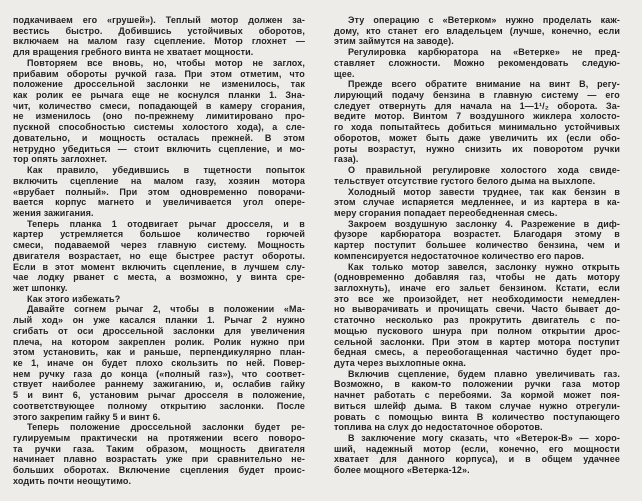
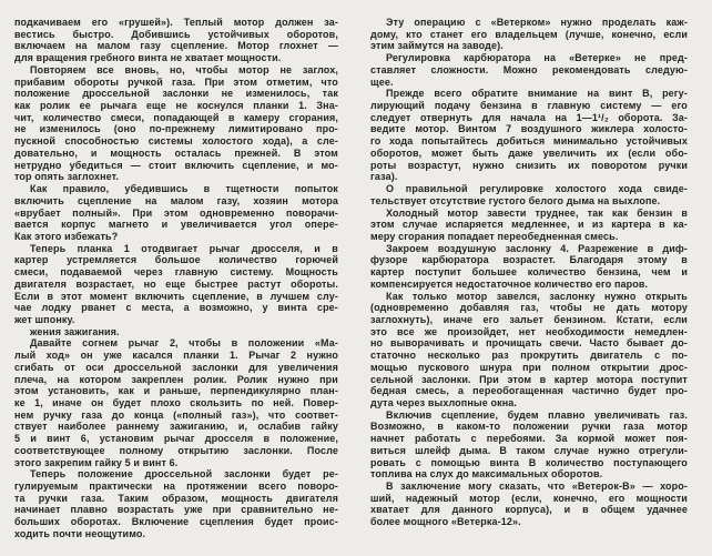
  подкачиваем
  его
  «грушей»).
  Теплый
  мотор
  должен
  за-
  вестись
  быстро.
  Добившись
  устойчивых
  оборотов,
  включаем
  на
  малом
  газу
  сцепление.
  Мотор
  глохнет
  —
  для вращения гребного винта не хватает мощности.
  Повторяем
  все
  вновь,
  но,
  чтобы
  мотор
  не
  заглох,
  прибавим
  обороты
  ручкой
  газа.
  При
  этом
  отметим,
  что
  положение
  дроссельной
  заслонки
  не
  изменилось,
  так
  как
  ролик
  ее
  рычага
  еще
  не
  коснулся
  планки
  1.
  Зна-
  чит,
  количество
  смеси,
  попадающей
  в
  камеру
  сгорания,
  не
  изменилось
  (оно
  по-прежнему
  лимитировано
  про-
  пускной
  способностью
  системы
  холостого
  хода),
  а
  сле-
  довательно,
  и
  мощность
  осталась
  прежней.
  В
  этом
  нетрудно
  убедиться
  —
  стоит
  включить
  сцепление,
  и
  мо-
  тор опять заглохнет.
  Как
  правило,
  убедившись
  в
  тщетности
  попыток
  включить
  сцепление
  на
  малом
  газу,
  хозяин
  мотора
  «врубает
  полный».
  При
  этом
  одновременно
  поворачи-
  вается
  корпус
  магнето
  и
  увеличивается
  угол
  опере-
- жения зажигания.
+ Как этого избежать?
  Теперь
  планка
  1
  отодвигает
  рычаг
  дросселя,
  и
  в
  картер
  устремляется
  большое
  количество
  горючей
  смеси,
  подаваемой
  через
  главную
  систему.
  Мощность
  двигателя
  возрастает,
  но
  еще
  быстрее
  растут
  обороты.
  Если
  в
  этот
  момент
  включить
  сцепление,
  в
  лучшем
  слу-
  чае
  лодку
  рванет
  с
  места,
  а
  возможно,
  у
  винта
  сре-
  жет шпонку.
- Как этого избежать?
+ жения зажигания.
  Давайте
  согнем
  рычаг
  2,
  чтобы
  в
  положении
  «Ма-
  лый
  ход»
  он
  уже
  касался
  планки
  1.
  Рычаг
  2
  нужно
  сгибать
  от
  оси
  дроссельной
  заслонки
  для
  увеличения
  плеча,
  на
  котором
  закреплен
  ролик.
  Ролик
  нужно
  при
  этом
  установить,
  как
  и
  раньше,
  перпендикулярно
  план-
  ке
  1,
  иначе
  он
  будет
  плохо
  скользить
  по
  ней.
  Повер-
  нем
  ручку
  газа
  до
  конца
  («полный
  газ»),
  что
  соответ-
  ствует
  наиболее
  раннему
  зажиганию,
  и,
  ослабив
  гайку
  5
  и
  винт
  6,
  установим
  рычаг
  дросселя
  в
  положение,
  соответствующее
  полному
  открытию
  заслонки.
  После
  этого закрепим гайку 5 и винт 6.
  Теперь
  положение
  дроссельной
  заслонки
  будет
  ре-
  гулируемым
  практически
  на
  протяжении
  всего
  поворо-
  та
  ручки
  газа.
  Таким
  образом,
  мощность
  двигателя
  начинает
  плавно
  возрастать
  уже
  при
  сравнительно
  не-
  больших
  оборотах.
  Включение
  сцепления
  будет
  проис-
  ходить почти неощутимо.
  Эту
  операцию
  с
  «Ветерком»
  нужно
  проделать
  каж-
  дому,
  кто
  станет
  его
  владельцем
  (лучше,
  конечно,
  если
  этим займутся на заводе).
  Регулировка
  карбюратора
  на
  «Ветерке»
  не
  пред-
  ставляет
  сложности.
  Можно
  рекомендовать
  следую-
  щее.
  Прежде
  всего
  обратите
  внимание
  на
  винт
  В,
  регу-
  лирующий
  подачу
  бензина
  в
  главную
  систему
  —
  его
  следует
  отвернуть
  для
  начала
  на
  1—1¹/₂
  оборота.
  За-
  ведите
  мотор.
  Винтом
  7
  воздушного
  жиклера
  холосто-
  го
  хода
  попытайтесь
  добиться
  минимально
  устойчивых
  оборотов,
  может
  быть
  даже
  увеличить
  их
  (если
  обо-
  роты
  возрастут,
  нужно
  снизить
  их
  поворотом
  ручки
  газа).
  О
  правильной
  регулировке
  холостого
  хода
  свиде-
  тельствует отсутствие густого белого дыма на выхлопе.
  Холодный
  мотор
  завести
  труднее,
  так
  как
  бензин
  в
  этом
  случае
  испаряется
  медленнее,
  и
  из
  картера
  в
  ка-
  меру сгорания попадает переобедненная смесь.
  Закроем
  воздушную
  заслонку
  4.
  Разрежение
  в
  диф-
  фузоре
  карбюратора
  возрастет.
  Благодаря
  этому
  в
  картер
  поступит
  большее
  количество
  бензина,
  чем
  и
  компенсируется недостаточное количество его паров.
  Как
  только
  мотор
  завелся,
  заслонку
  нужно
  открыть
  (одновременно
  добавляя
  газ,
  чтобы
  не
  дать
  мотору
  заглохнуть),
  иначе
  его
  зальет
  бензином.
  Кстати,
  если
  это
  все
  же
  произойдет,
  нет
  необходимости
  немедлен-
  но
  выворачивать
  и
  прочищать
  свечи.
  Часто
  бывает
  до-
  статочно
  несколько
  раз
  прокрутить
  двигатель
  с
  по-
  мощью
  пускового
  шнура
  при
  полном
  открытии
  дрос-
  сельной
  заслонки.
  При
  этом
  в
  картер
  мотора
  поступит
  бедная
  смесь,
  а
  переобогащенная
  частично
  будет
  про-
  дута через выхлопные окна.
  Включив
  сцепление,
  будем
  плавно
  увеличивать
  газ.
  Возможно,
  в
  каком-то
  положении
  ручки
  газа
  мотор
  начнет
  работать
  с
  перебоями.
  За
  кормой
  может
  поя-
  виться
  шлейф
  дыма.
  В
  таком
  случае
  нужно
  отрегули-
  ровать
  с
  помощью
  винта
  В
  количество
  поступающего
- топлива на слух до недостаточное оборотов.
+ топлива на слух до максимальных оборотов.
  В
  заключение
  могу
  сказать,
  что
  «Ветерок-В»
  —
  хоро-
  ший,
  надежный
  мотор
  (если,
  конечно,
  его
  мощности
  хватает
  для
  данного
  корпуса),
  и
  в
  общем
  удачнее
  более мощного «Ветерка-12».
